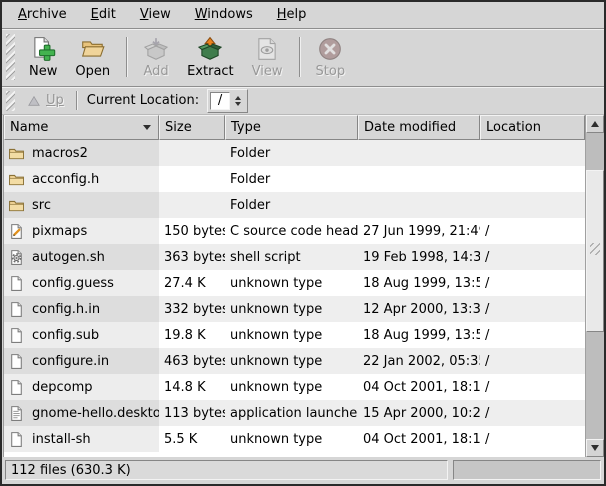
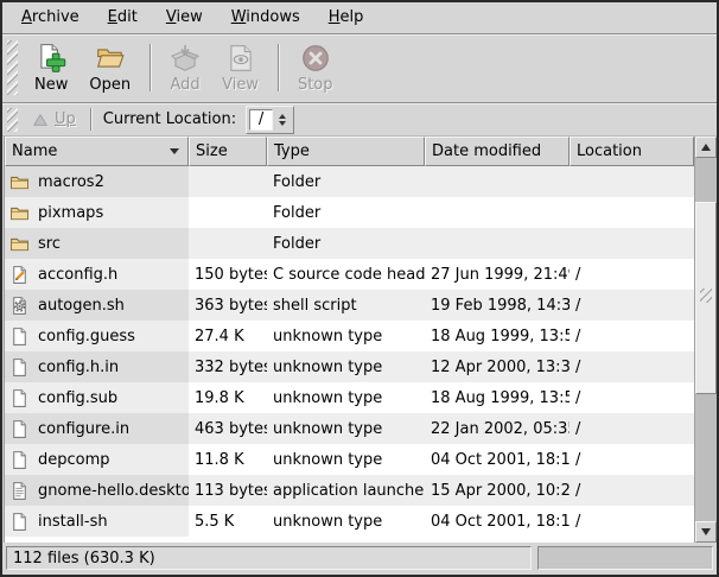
  Archive
  Edit
  View
  Windows
  Help
  New
  Open
  Add
- Extract
  View
  Stop
  Up
  Current Location:
  /
  Name
  Size
  Type
  Date modified
  Location
  macros2
  Folder
- acconfig.h
+ pixmaps
  Folder
  src
  Folder
- pixmaps
+ acconfig.h
  150 byte
  C source code head
  27 Jun 1999, 21:4
  /
  autogen.sh
  363 byte
  shell script
  19 Feb 1998, 14:3
  /
  config.guess
  27.4 K
  unknown type
  18 Aug 1999, 13:
  /
  config.h.in
  332 byte
  unknown type
  12 Apr 2000, 13:3
  /
  config.sub
  19.8 K
  unknown type
  18 Aug 1999, 13:
  /
  configure.in
  463 byte
  unknown type
  22 Jan 2002, 05:3
  /
  depcomp
- 14.8 K
+ 11.8 K
  unknown type
  04 Oct 2001, 18:1
  /
  gnome-hello.deskto
  113 byte
  application launche
  15 Apr 2000, 10:2
  /
  install-sh
  5.5 K
  unknown type
  04 Oct 2001, 18:1
  /
  112 files (630.3 K)
